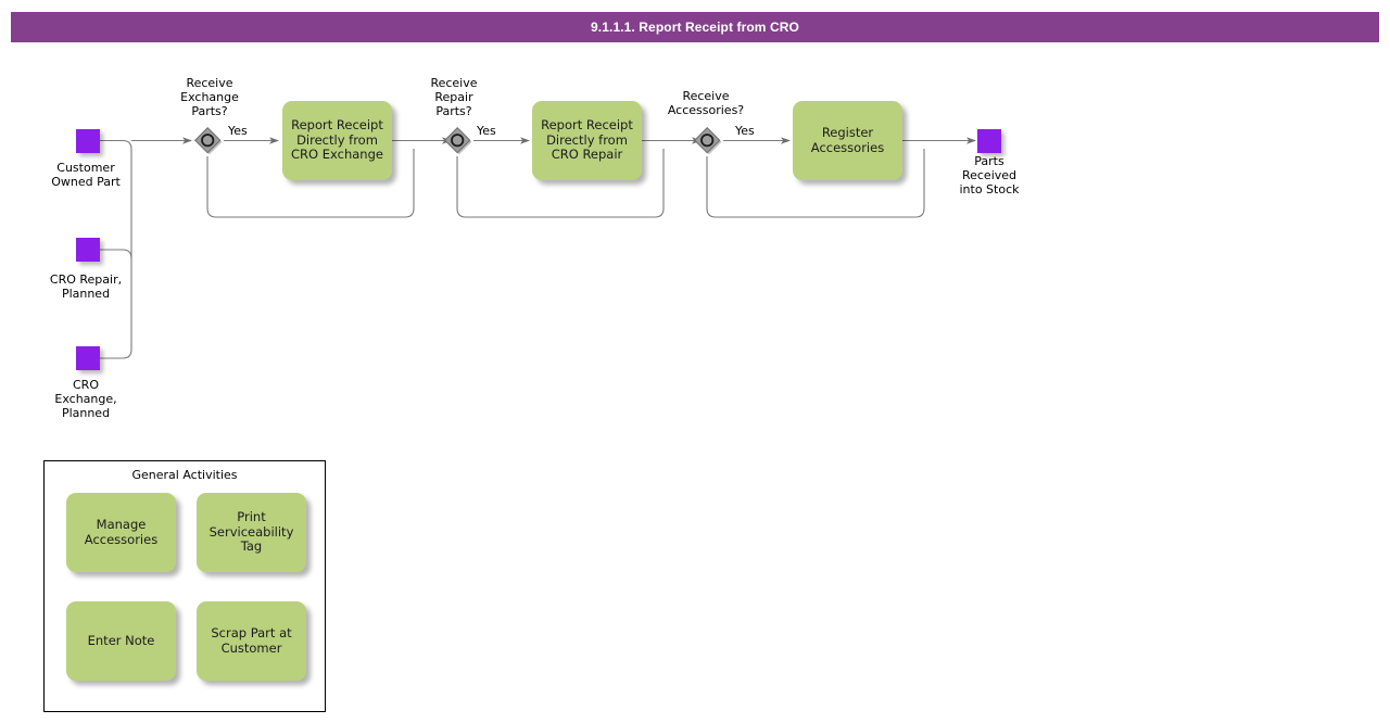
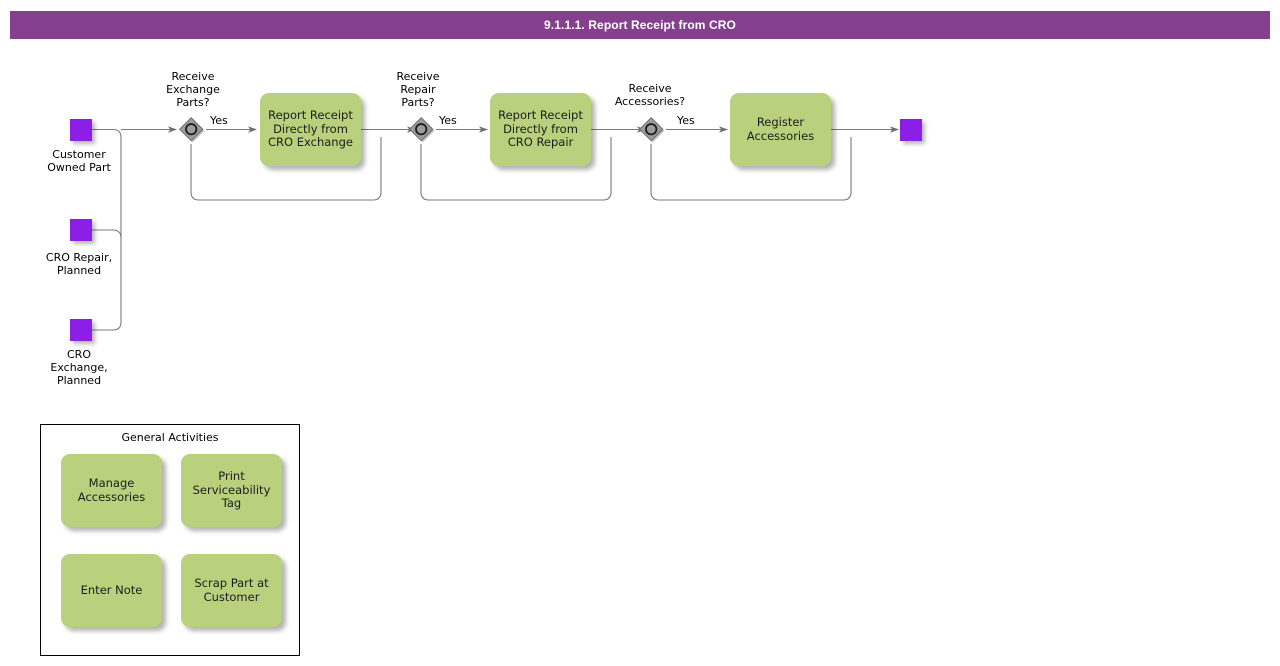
  9.1.1.1. Report Receipt from CRO
  Customer
  Owned Part
  CRO Repair,
  Planned
  CRO
  Exchange,
  Planned
  Receive
  Exchange
  Parts?
  Yes
  Report Receipt
  Directly from
  CRO Exchange
  Receive
  Repair
  Parts?
  Yes
  Report Receipt
  Directly from
  CRO Repair
  Receive
  Accessories?
  Yes
  Register
  Accessories
- Parts
- Received
- into Stock
  General Activities
  Manage
  Accessories
  Print
  Serviceability
  Tag
  Enter Note
  Scrap Part at
  Customer
